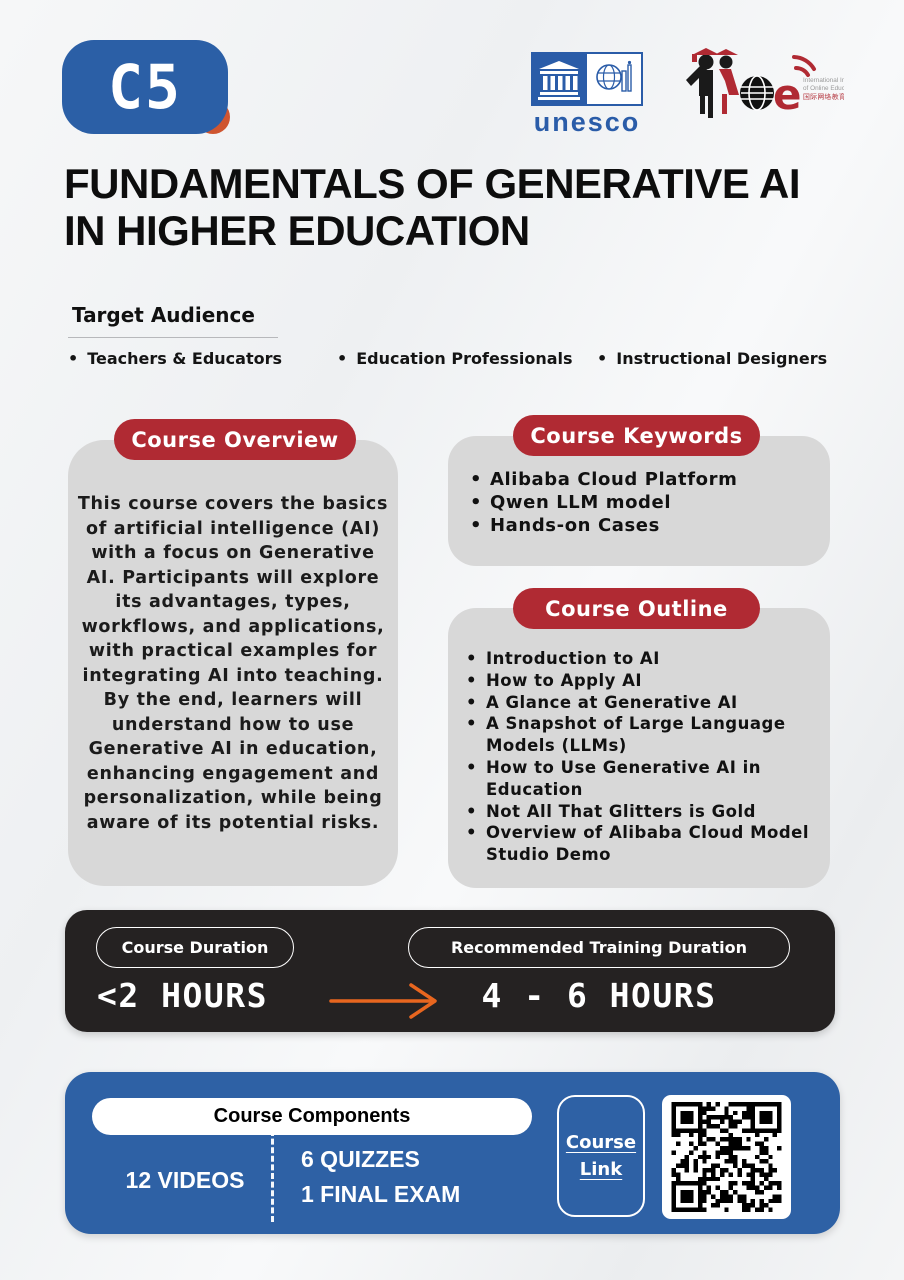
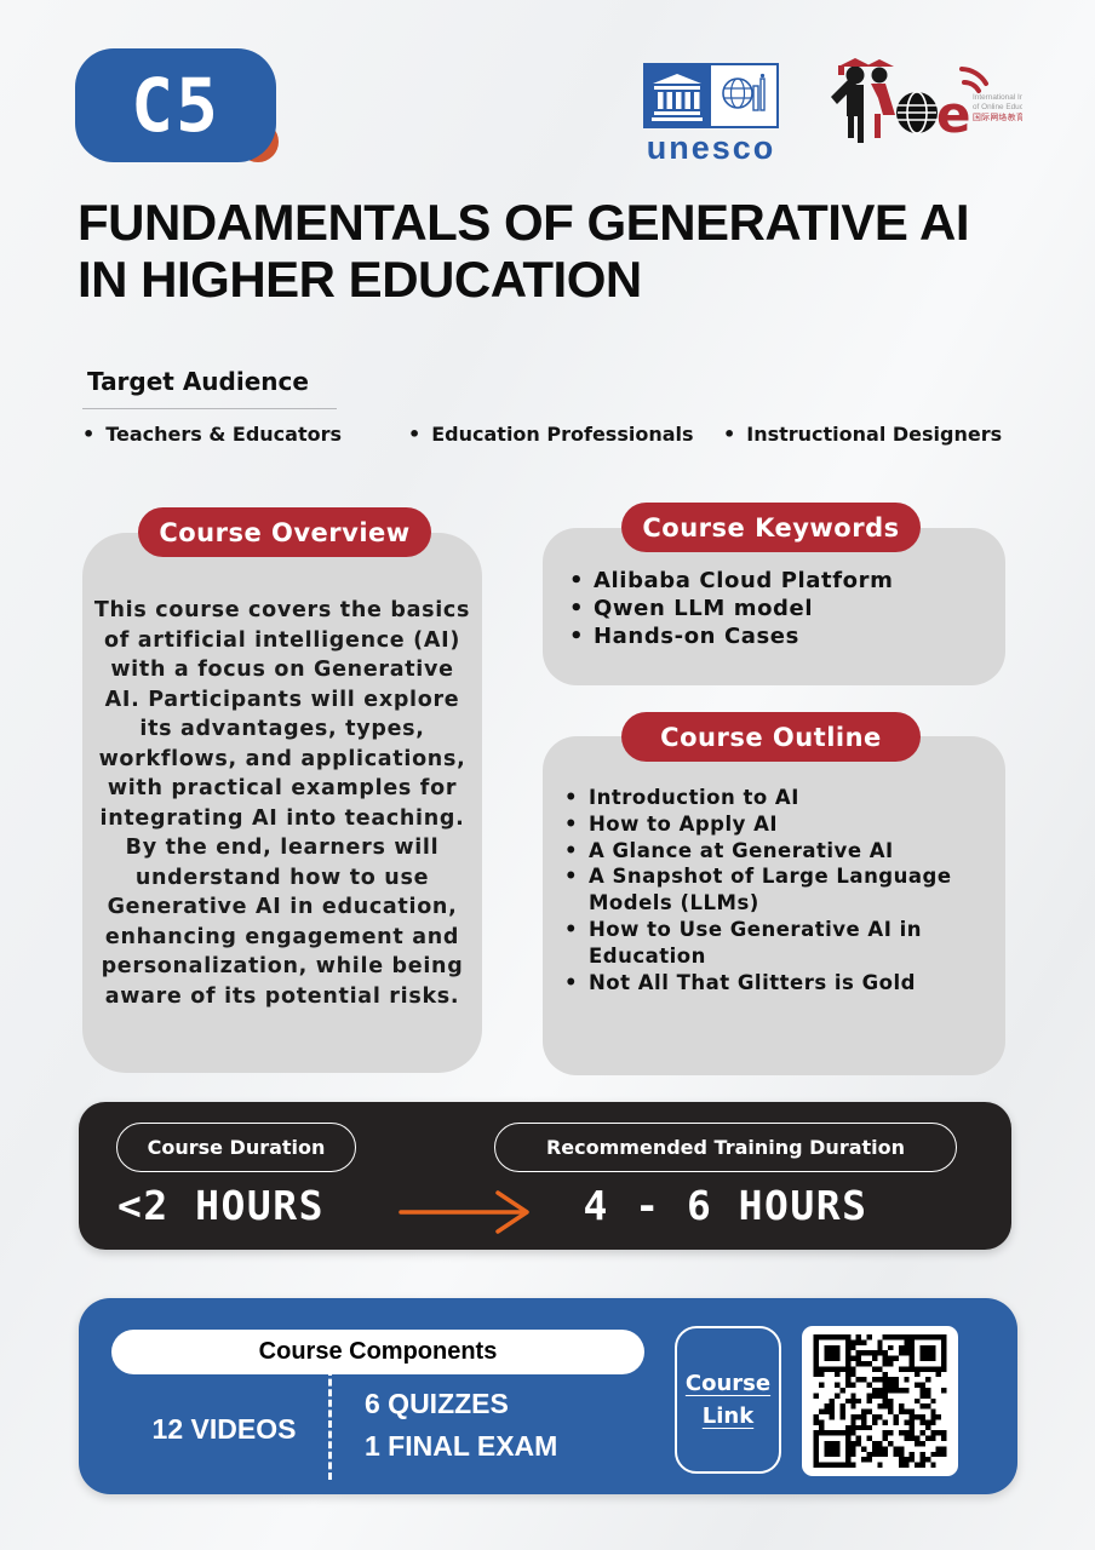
  C5
  unesco
  e
  国际网络教育
  FUNDAMENTALS OF GENERATIVE AI
  IN HIGHER EDUCATION
  Target Audience
  • Teachers & Educators
  • Education Professionals
  • Instructional Designers
  Course Overview
  This course covers the basics of artificial intelligence (AI) with a focus on Generative AI. Participants will explore its advantages, types, workflows, and applications, with practical examples for integrating AI into teaching. By the end, learners will understand how to use Generative AI in education, enhancing engagement and personalization, while being aware of its potential risks.
  Course Keywords
  Alibaba Cloud Platform
  Qwen LLM model
  Hands-on Cases
  Course Outline
  Introduction to AI
  How to Apply AI
  A Glance at Generative AI
  A Snapshot of Large Language Models (LLMs)
  How to Use Generative AI in Education
  Not All That Glitters is Gold
- Overview of Alibaba Cloud Model Studio Demo
  Course Duration
  Recommended Training Duration
  <2 HOURS
  4 - 6 HOURS
  Course Components
  12 VIDEOS
  6 QUIZZES
  1 FINAL EXAM
  Course
  Link
